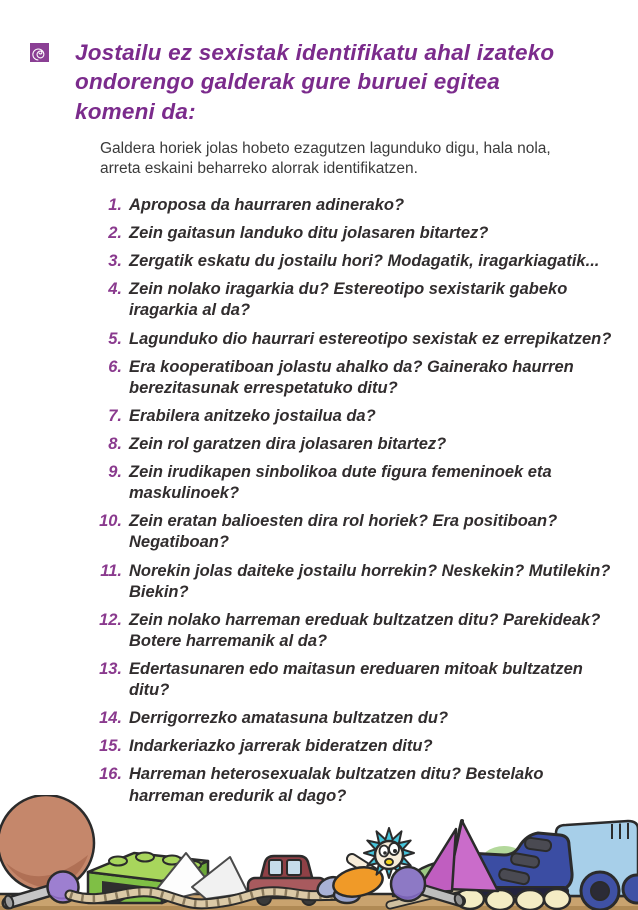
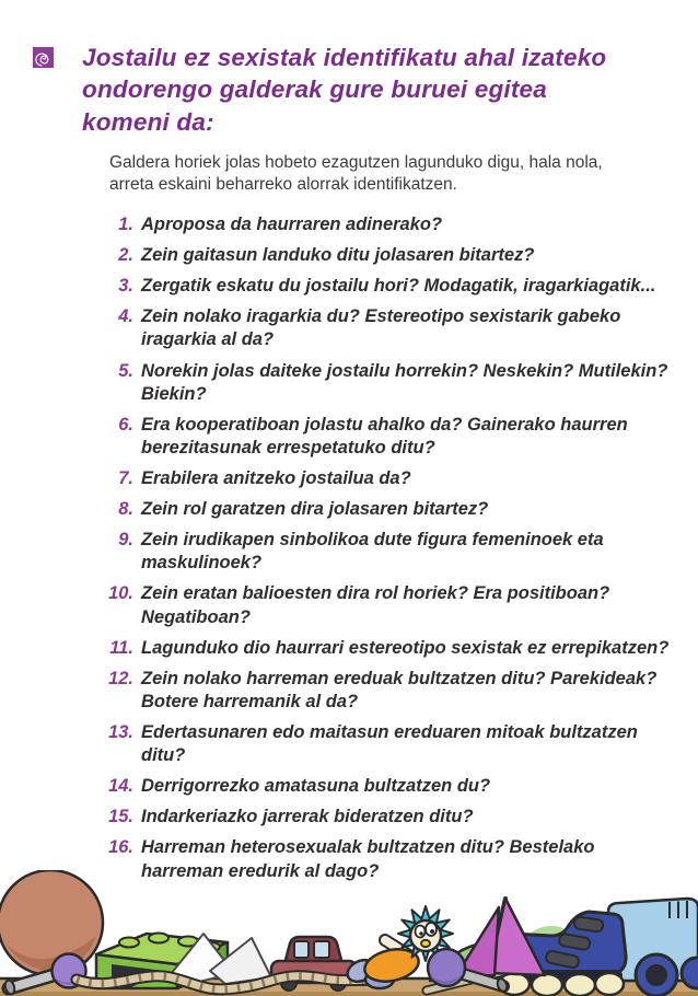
  Jostailu ez sexistak identifikatu ahal izateko
  ondorengo galderak gure buruei egitea
  komeni da:
  Galdera horiek jolas hobeto ezagutzen lagunduko digu, hala nola, arreta eskaini beharreko alorrak identifikatzen.
  1.
  Aproposa da haurraren adinerako?
  2.
  Zein gaitasun landuko ditu jolasaren bitartez?
  3.
  Zergatik eskatu du jostailu hori? Modagatik, iragarkiagatik...
  4.
  Zein nolako iragarkia du? Estereotipo sexistarik gabeko iragarkia al da?
  5.
- Lagunduko dio haurrari estereotipo sexistak ez errepikatzen?
+ Norekin jolas daiteke jostailu horrekin? Neskekin? Mutilekin? Biekin?
  6.
  Era kooperatiboan jolastu ahalko da? Gainerako haurren berezitasunak errespetatuko ditu?
  7.
  Erabilera anitzeko jostailua da?
  8.
  Zein rol garatzen dira jolasaren bitartez?
  9.
  Zein irudikapen sinbolikoa dute figura femeninoek eta maskulinoek?
  10.
  Zein eratan balioesten dira rol horiek? Era positiboan? Negatiboan?
  11.
- Norekin jolas daiteke jostailu horrekin? Neskekin? Mutilekin? Biekin?
+ Lagunduko dio haurrari estereotipo sexistak ez errepikatzen?
  12.
  Zein nolako harreman ereduak bultzatzen ditu? Parekideak? Botere harremanik al da?
  13.
  Edertasunaren edo maitasun ereduaren mitoak bultzatzen ditu?
  14.
  Derrigorrezko amatasuna bultzatzen du?
  15.
  Indarkeriazko jarrerak bideratzen ditu?
  16.
  Harreman heterosexualak bultzatzen ditu? Bestelako harreman eredurik al dago?
